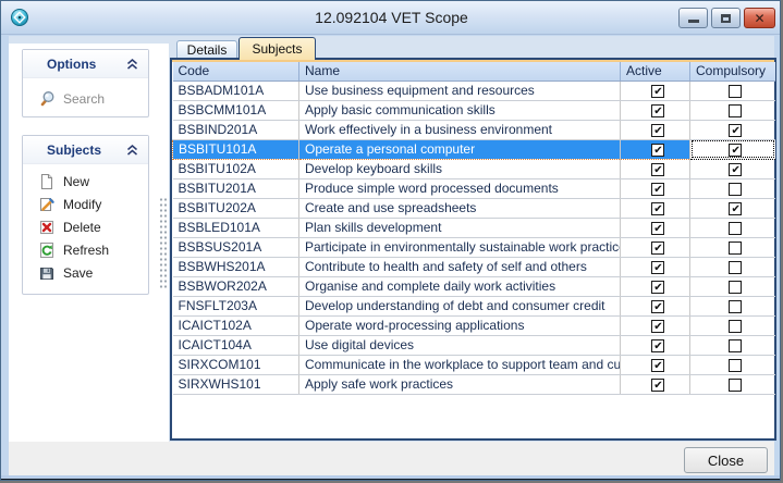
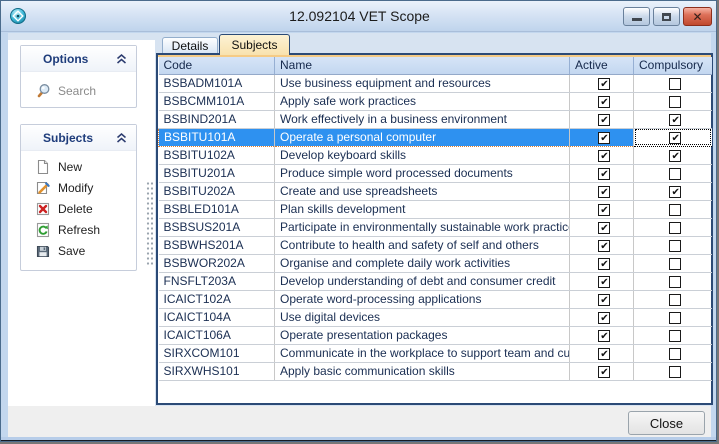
  12.092104 VET Scope
  ✕
  Options
  Search
  Subjects
  New
  Modify
  Delete
  Refresh
  Save
  Details
  Subjects
  Code	Name	Active	Compulsory
  BSBADM101A	Use business equipment and resources
- BSBCMM101A	Apply basic communication skills
+ BSBCMM101A	Apply safe work practices
  BSBIND201A	Work effectively in a business environment
  BSBITU101A	Operate a personal computer
  BSBITU102A	Develop keyboard skills
  BSBITU201A	Produce simple word processed documents
  BSBITU202A	Create and use spreadsheets
  BSBLED101A	Plan skills development
  BSBSUS201A	Participate in environmentally sustainable work practic
  BSBWHS201A	Contribute to health and safety of self and others
  BSBWOR202A	Organise and complete daily work activities
  FNSFLT203A	Develop understanding of debt and consumer credit
  ICAICT102A	Operate word-processing applications
  ICAICT104A	Use digital devices
+ ICAICT106A	Operate presentation packages
  SIRXCOM101	Communicate in the workplace to support team and cu
- SIRXWHS101	Apply safe work practices
+ SIRXWHS101	Apply basic communication skills
  Close
